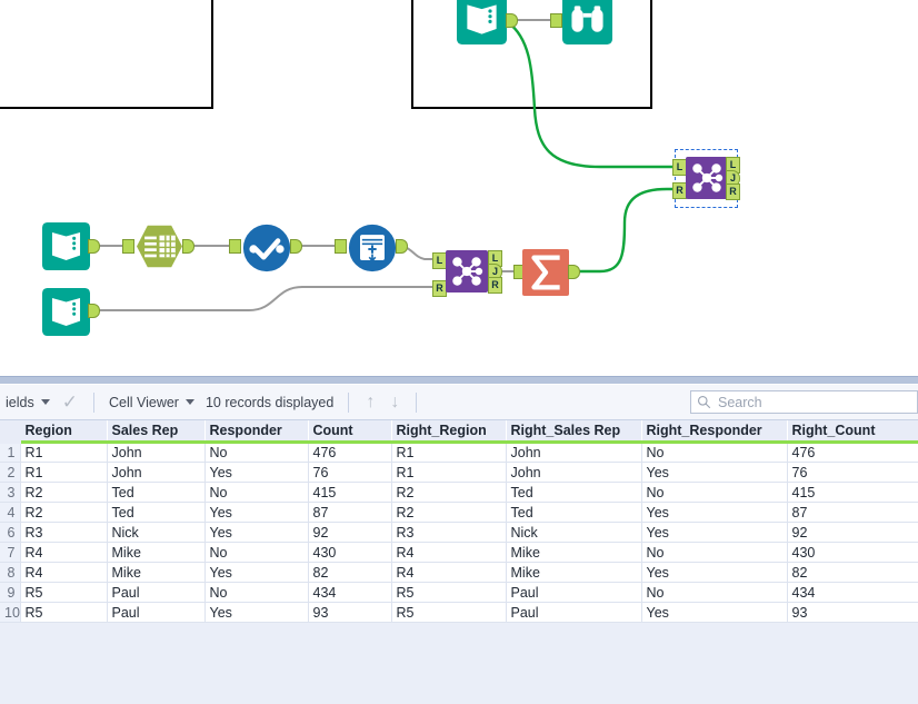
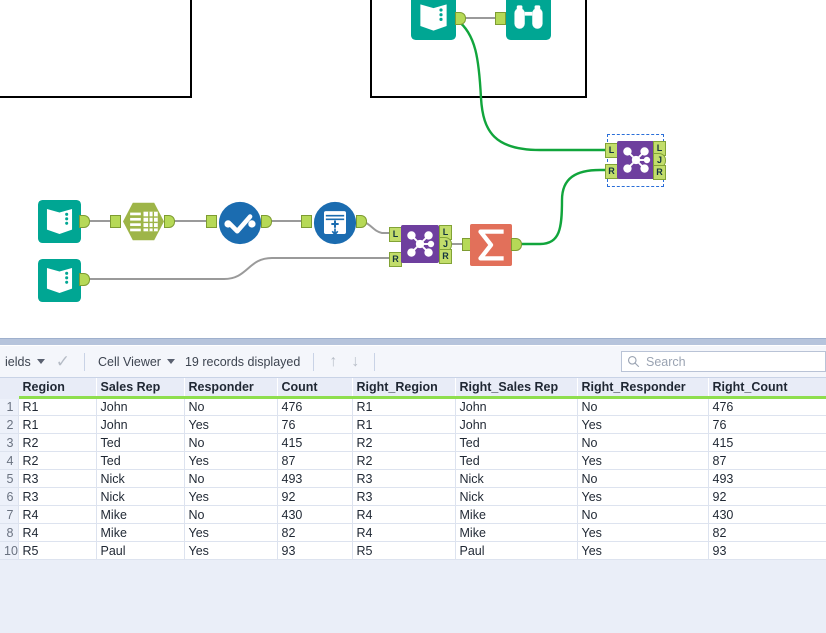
  L
  R
  L
  J
  R
  L
  R
  L
  J
  R
  ields
  ✓
  Cell Viewer
- 10 records displayed
+ 19 records displayed
  ↑
  ↓
  Search
  	Region	Sales Rep	Responder	Count	Right_Region	Right_Sales Rep	Right_Responder	Right_Count
  1	R1	John	No	476	R1	John	No	476
  2	R1	John	Yes	76	R1	John	Yes	76
  3	R2	Ted	No	415	R2	Ted	No	415
  4	R2	Ted	Yes	87	R2	Ted	Yes	87
+ 5	R3	Nick	No	493	R3	Nick	No	493
  6	R3	Nick	Yes	92	R3	Nick	Yes	92
  7	R4	Mike	No	430	R4	Mike	No	430
  8	R4	Mike	Yes	82	R4	Mike	Yes	82
- 9	R5	Paul	No	434	R5	Paul	No	434
  10	R5	Paul	Yes	93	R5	Paul	Yes	93
